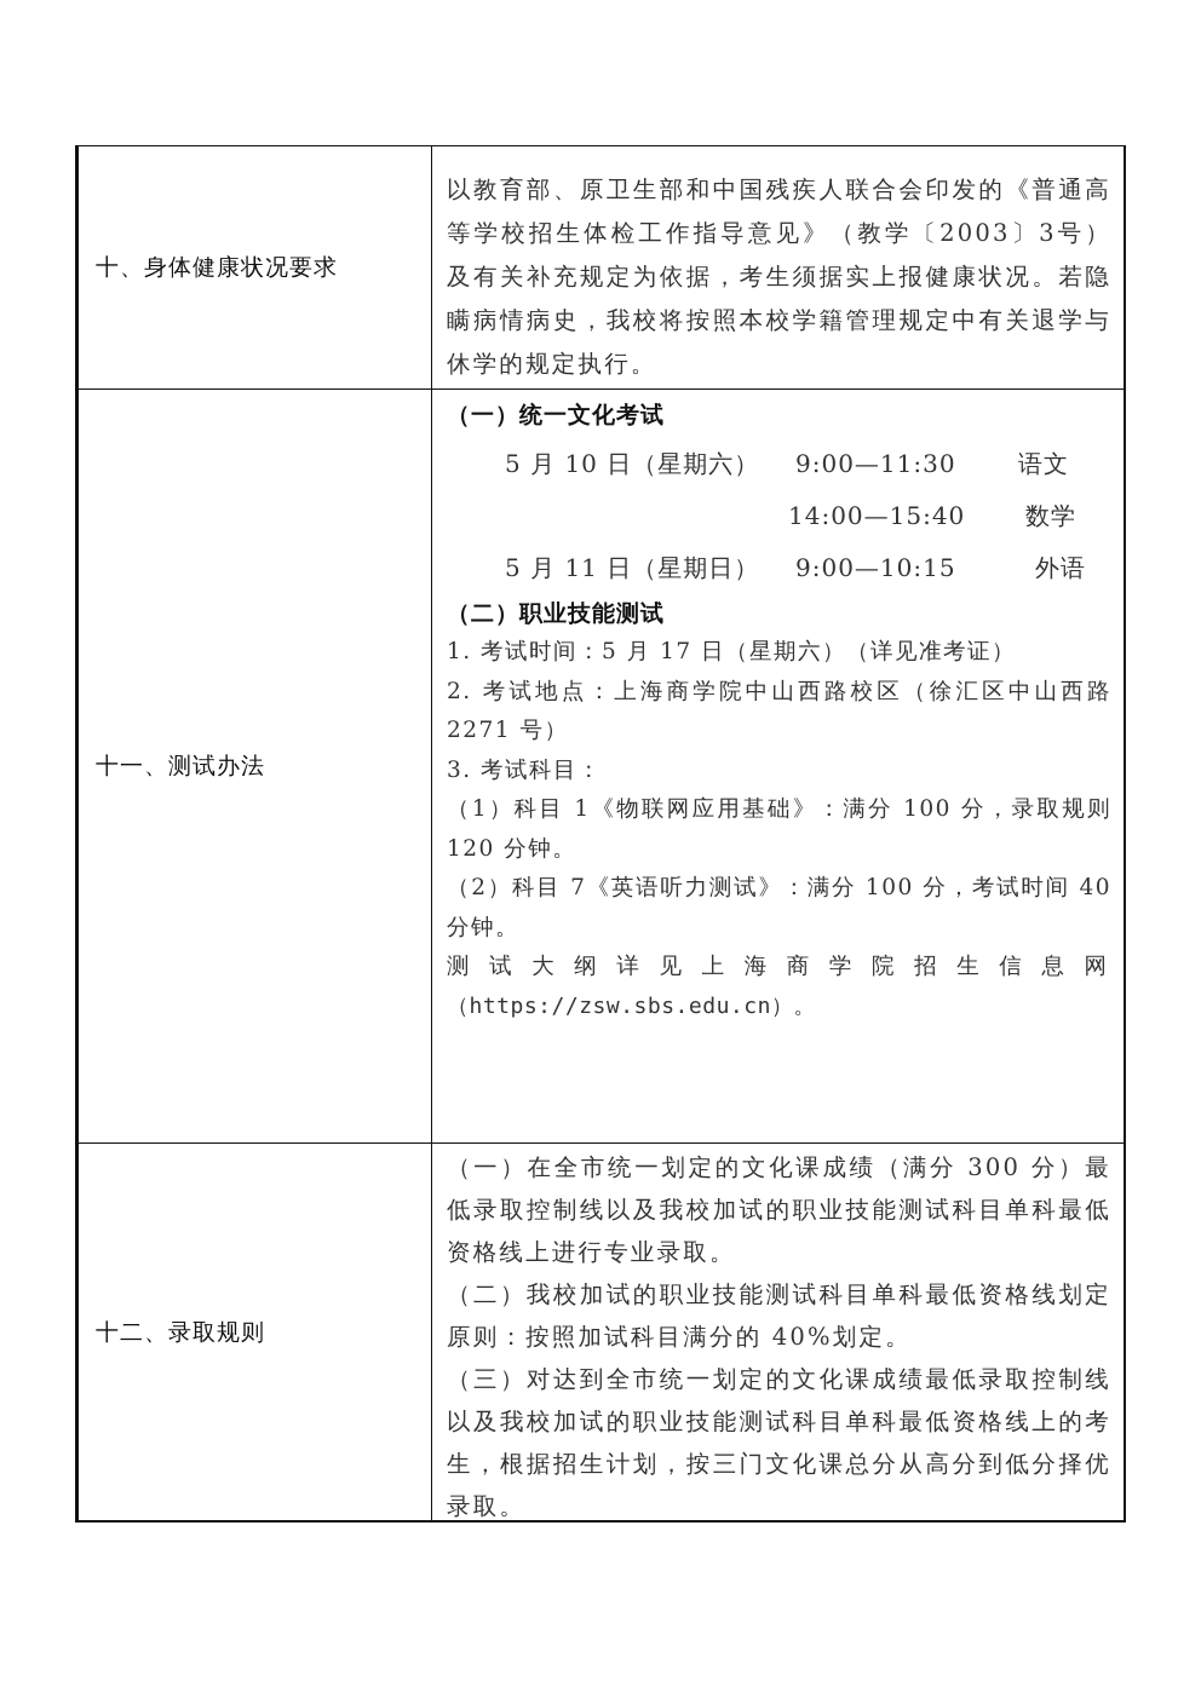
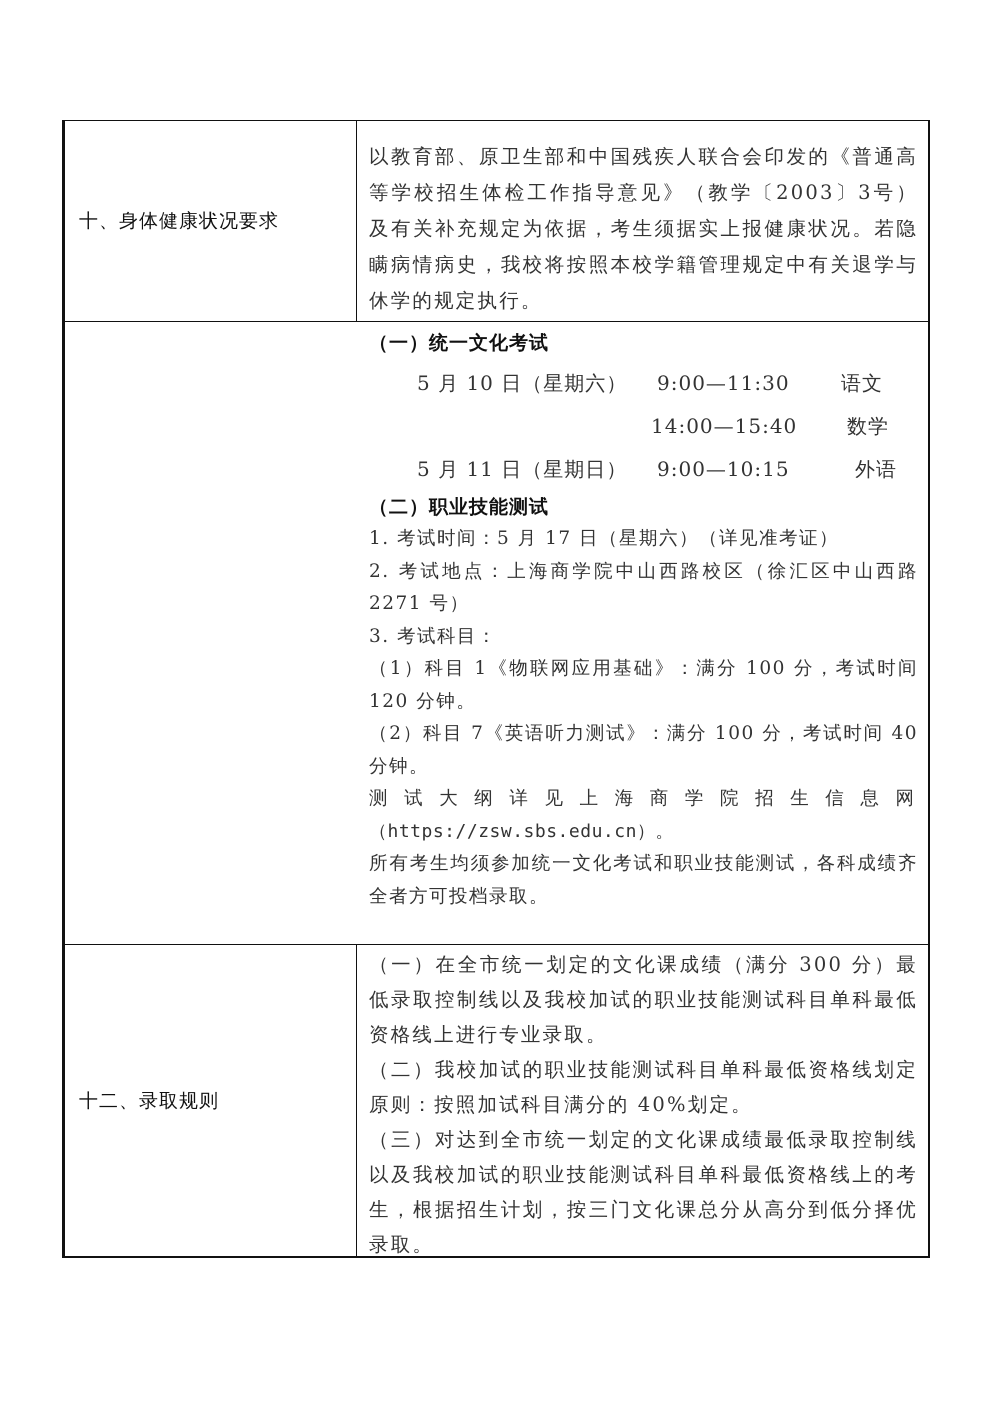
  十、身体健康状况要求
  以教育部、原卫生部和中国残疾人联合会印发的《普通高等学校招生体检工作指导意见》（教学〔2003〕3号）及有关补充规定为依据，考生须据实上报健康状况。若隐瞒病情病史，我校将按照本校学籍管理规定中有关退学与休学的规定执行。
- 十一、测试办法
  （一）统一文化考试
  5 月 10 日（星期六）
  9:00—11:30
  语文
  14:00—15:40
  数学
  5 月 11 日（星期日）
  9:00—10:15
  外语
  （二）职业技能测试
  1. 考试时间：5 月 17 日（星期六）（详见准考证）
  2. 考试地点：上海商学院中山西路校区（徐汇区中山西路 2271 号）
  3. 考试科目：
- （1）科目 1《物联网应用基础》：满分 100 分，录取规则 120 分钟。
+ （1）科目 1《物联网应用基础》：满分 100 分，考试时间 120 分钟。
  （2）科目 7《英语听力测试》：满分 100 分，考试时间 40 分钟。
  测试大纲详见上海商学院招生信息网
  （https://zsw.sbs.edu.cn）。
+ 所有考生均须参加统一文化考试和职业技能测试，各科成绩齐全者方可投档录取。
  十二、录取规则
  （一）在全市统一划定的文化课成绩（满分 300 分）最低录取控制线以及我校加试的职业技能测试科目单科最低资格线上进行专业录取。
  （二）我校加试的职业技能测试科目单科最低资格线划定原则：按照加试科目满分的 40%划定。
  （三）对达到全市统一划定的文化课成绩最低录取控制线以及我校加试的职业技能测试科目单科最低资格线上的考生，根据招生计划，按三门文化课总分从高分到低分择优录取。
